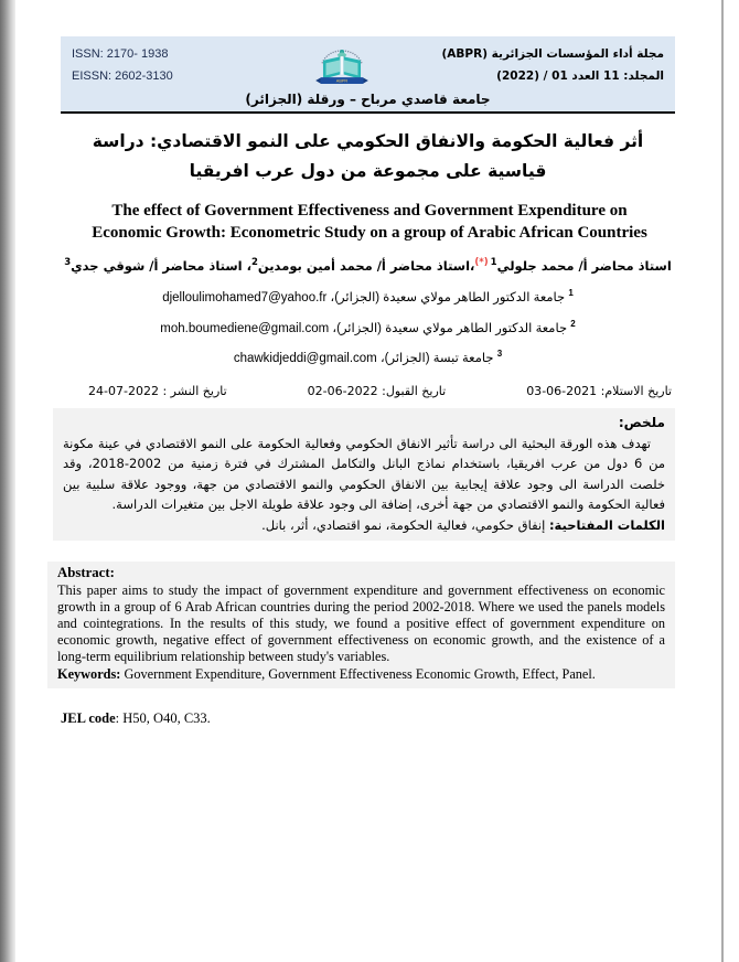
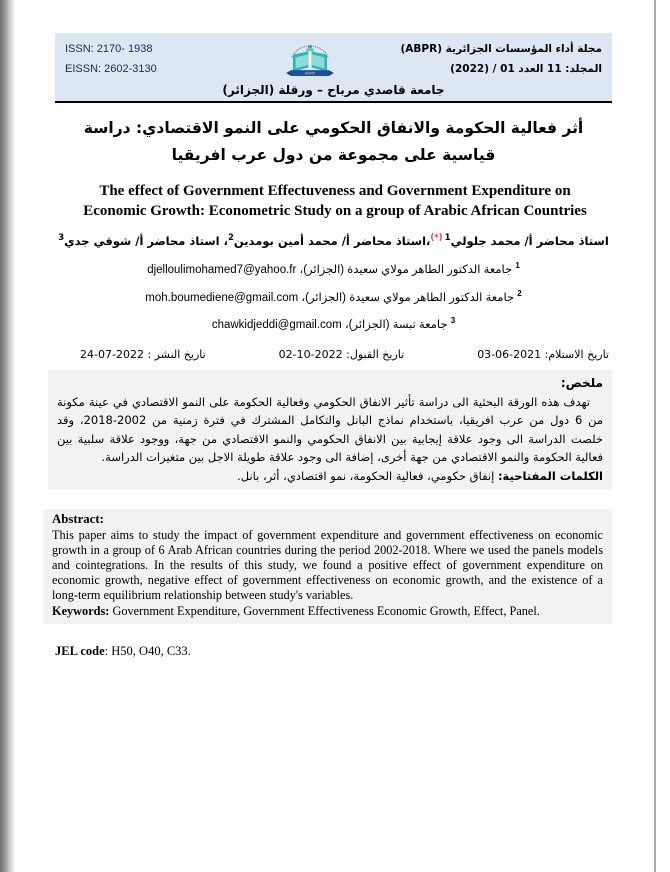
  ISSN: 2170- 1938
  EISSN: 2602-3130
  مجلة أداء المؤسسات الجزائرية (ABPR)
  المجلد: 11 العدد 01 / (2022)
  جامعة قاصدي مرباح – ورقلة (الجزائر)
  أثر فعالية الحكومة والانفاق الحكومي على النمو الاقتصادي: دراسة قياسية على مجموعة من دول عرب افريقيا
- The effect of Government Effectiveness and Government Expenditure on Economic Growth: Econometric Study on a group of Arabic African Countries
+ The effect of Government Effectuveness and Government Expenditure on Economic Growth: Econometric Study on a group of Arabic African Countries
  استاذ محاضر أ/ محمد جلولي1(*)،استاذ محاضر أ/ محمد أمين بومدين2، استاذ محاضر أ/ شوقي جدي3
  1 جامعة الدكتور الطاهر مولاي سعيدة (الجزائر)، djelloulimohamed7@yahoo.fr
  2 جامعة الدكتور الطاهر مولاي سعيدة (الجزائر)، moh.boumediene@gmail.com
  3 جامعة تبسة (الجزائر)، chawkidjeddi@gmail.com
  تاريخ الاستلام: 2021-06-03
- تاريخ القبول: 2022-06-02
+ تاريخ القبول: 2022-10-02
  تاريخ النشر : 2022-07-24
  ملخص:
  تهدف هذه الورقة البحثية الى دراسة تأثير الانفاق الحكومي وفعالية الحكومة على النمو الاقتصادي في عينة مكونة من 6 دول من عرب افريقيا، باستخدام نماذج البانل والتكامل المشترك في فترة زمنية من 2002-2018، وقد خلصت الدراسة الى وجود علاقة إيجابية بين الانفاق الحكومي والنمو الاقتصادي من جهة، ووجود علاقة سلبية بين فعالية الحكومة والنمو الاقتصادي من جهة أخرى، إضافة الى وجود علاقة طويلة الاجل بين متغيرات الدراسة.
  الكلمات المفتاحية: إنفاق حكومي، فعالية الحكومة، نمو اقتصادي، أثر، بانل.
  Abstract:
  This paper aims to study the impact of government expenditure and government effectiveness on economic growth in a group of 6 Arab African countries during the period 2002-2018. Where we used the panels models and cointegrations. In the results of this study, we found a positive effect of government expenditure on economic growth, negative effect of government effectiveness on economic growth, and the existence of a long-term equilibrium relationship between study's variables.
  Keywords: Government Expenditure, Government Effectiveness Economic Growth, Effect, Panel.
  JEL code: H50, O40, C33.
